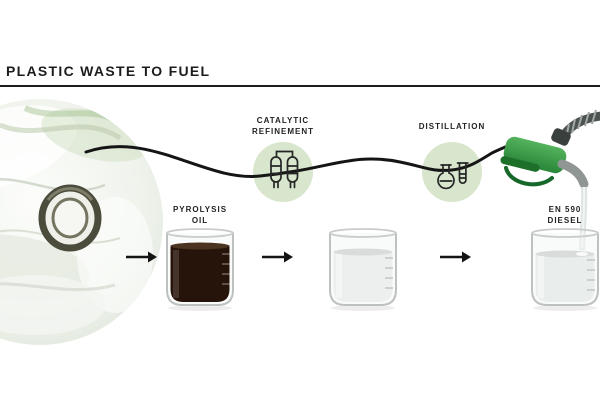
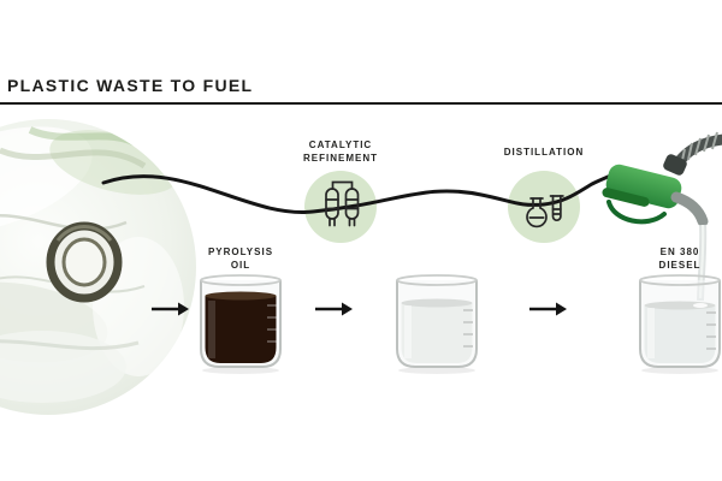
  PLASTIC WASTE TO FUEL
  CATALYTIC
  REFINEMENT
  DISTILLATION
  PYROLYSIS
  OIL
- EN 590
+ EN 380
  DIESEL
